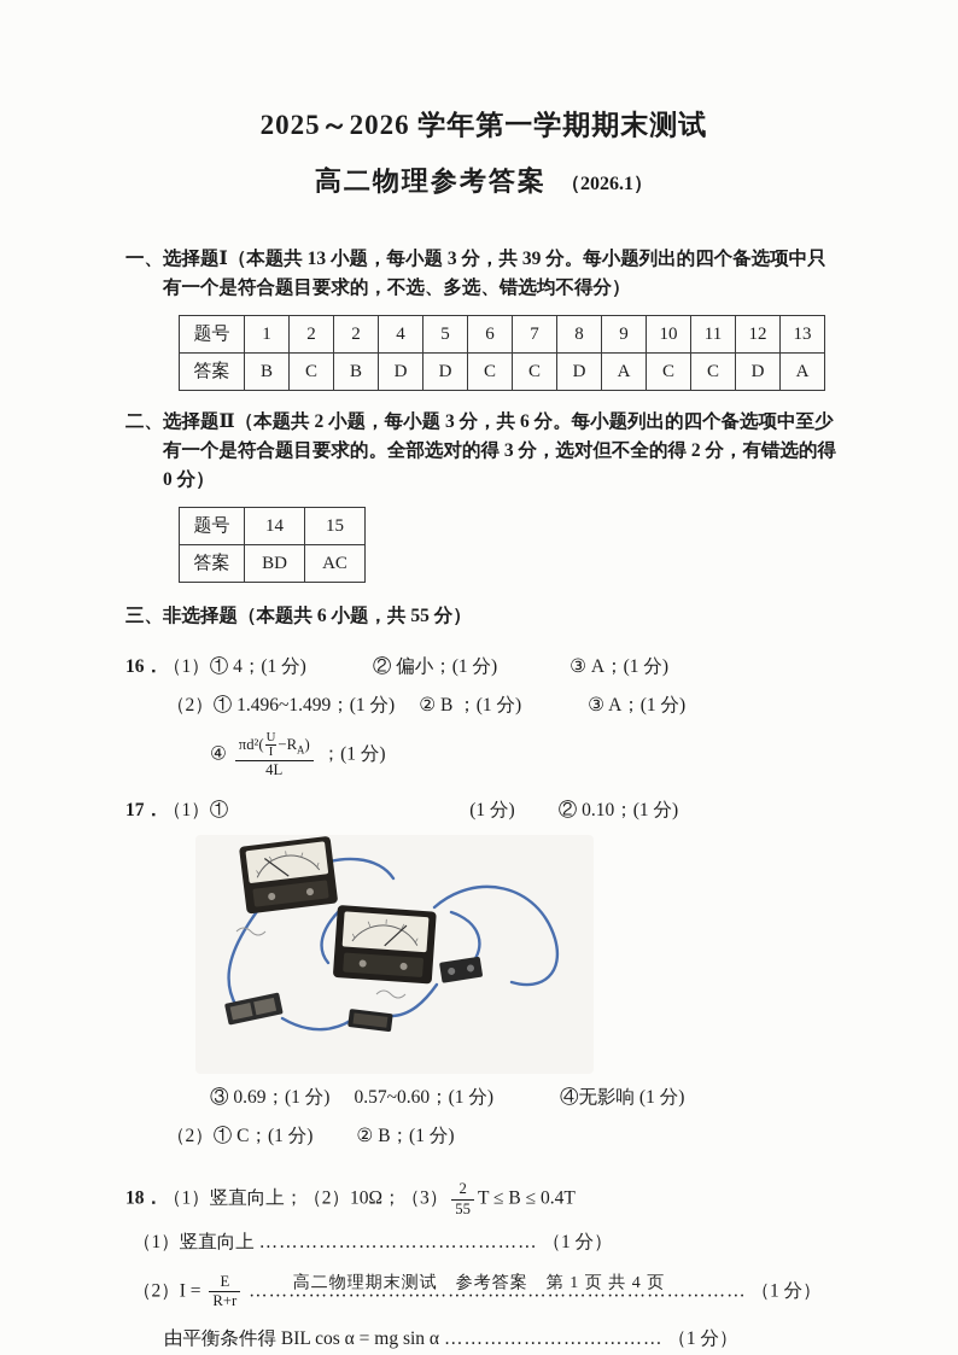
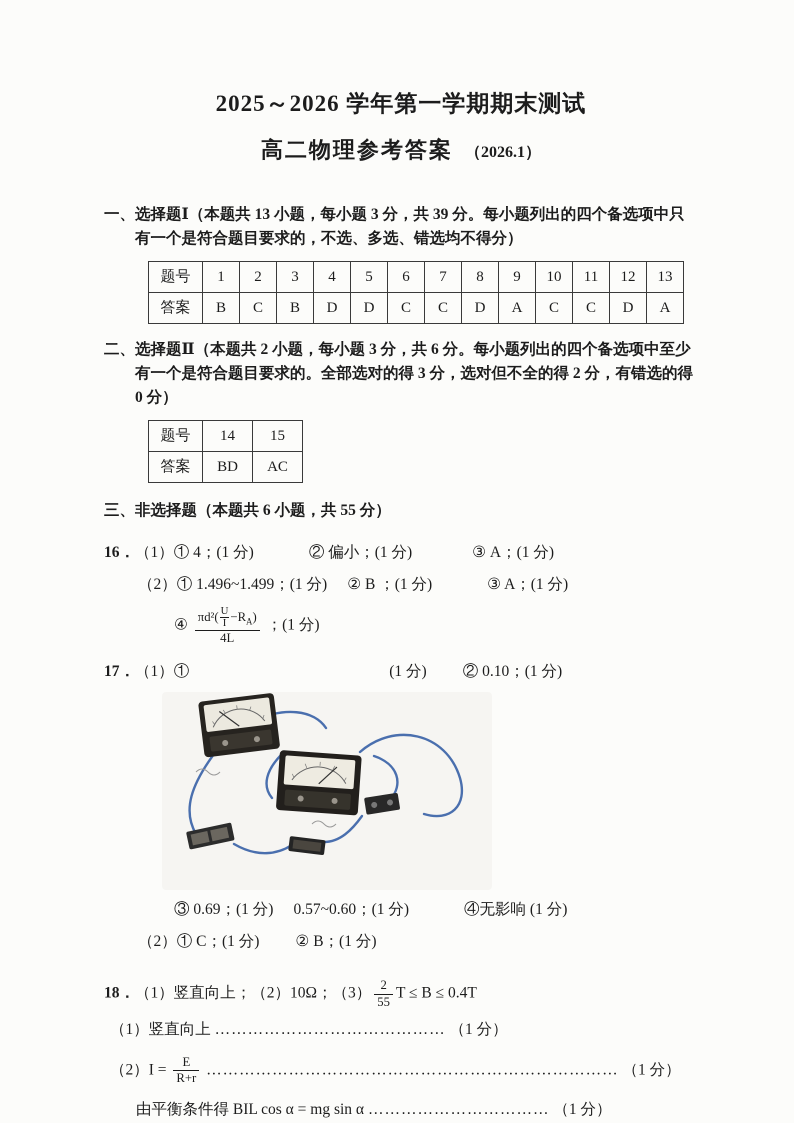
  2025～2026 学年第一学期期末测试
  高二物理参考答案 （2026.1）
  一、选择题Ⅰ（本题共 13 小题，每小题 3 分，共 39 分。每小题列出的四个备选项中只有一个是符合题目要求的，不选、多选、错选均不得分）
- 题号	1	2	2	4	5	6	7	8	9	10	11	12	13
+ 题号	1	2	3	4	5	6	7	8	9	10	11	12	13
  答案	B	C	B	D	D	C	C	D	A	C	C	D	A
  二、选择题Ⅱ（本题共 2 小题，每小题 3 分，共 6 分。每小题列出的四个备选项中至少有一个是符合题目要求的。全部选对的得 3 分，选对但不全的得 2 分，有错选的得 0 分）
  题号	14	15
  答案	BD	AC
  三、非选择题（本题共 6 小题，共 55 分）
  16．（1）① 4；(1 分) ② 偏小；(1 分) ③ A；(1 分)
  （2）① 1.496~1.499；(1 分) ② B ；(1 分) ③ A；(1 分)
  ④
  πd²(
  U
  I
  −RA)
  4L
  ；(1 分)
  17．（1）① (1 分) ② 0.10；(1 分)
  ③ 0.69；(1 分) 0.57~0.60；(1 分) ④无影响 (1 分)
  （2）① C；(1 分) ② B；(1 分)
  18．（1）竖直向上；（2）10Ω；（3）
  2
  55
  T ≤ B ≤ 0.4T
  （1）竖直向上 …………………………………… （1 分）
  （2）I =
  E
  R+r
  ………………………………………………………………… （1 分）
  由平衡条件得 BIL cos α = mg sin α …………………………… （1 分）
- 高二物理期末测试 参考答案 第 1 页 共 4 页
